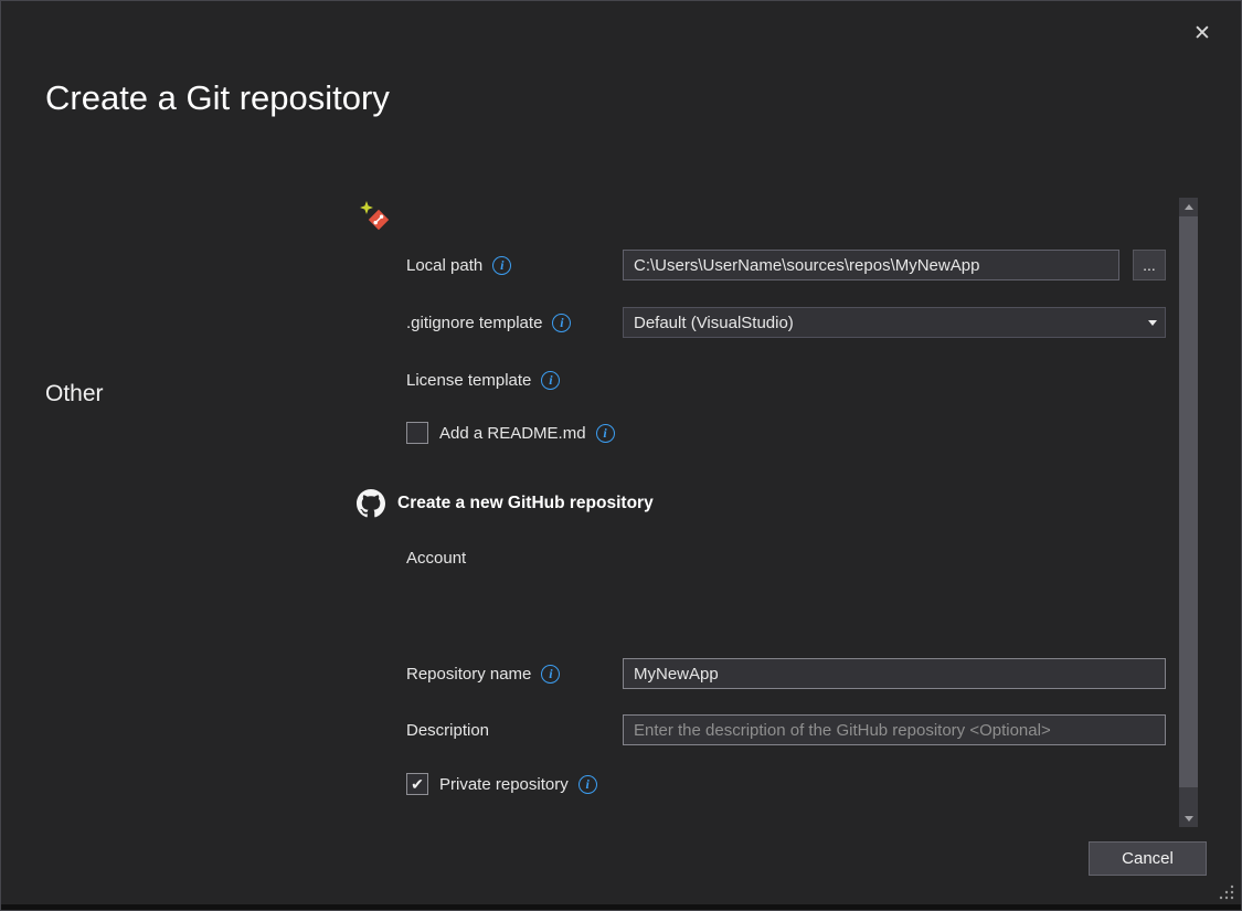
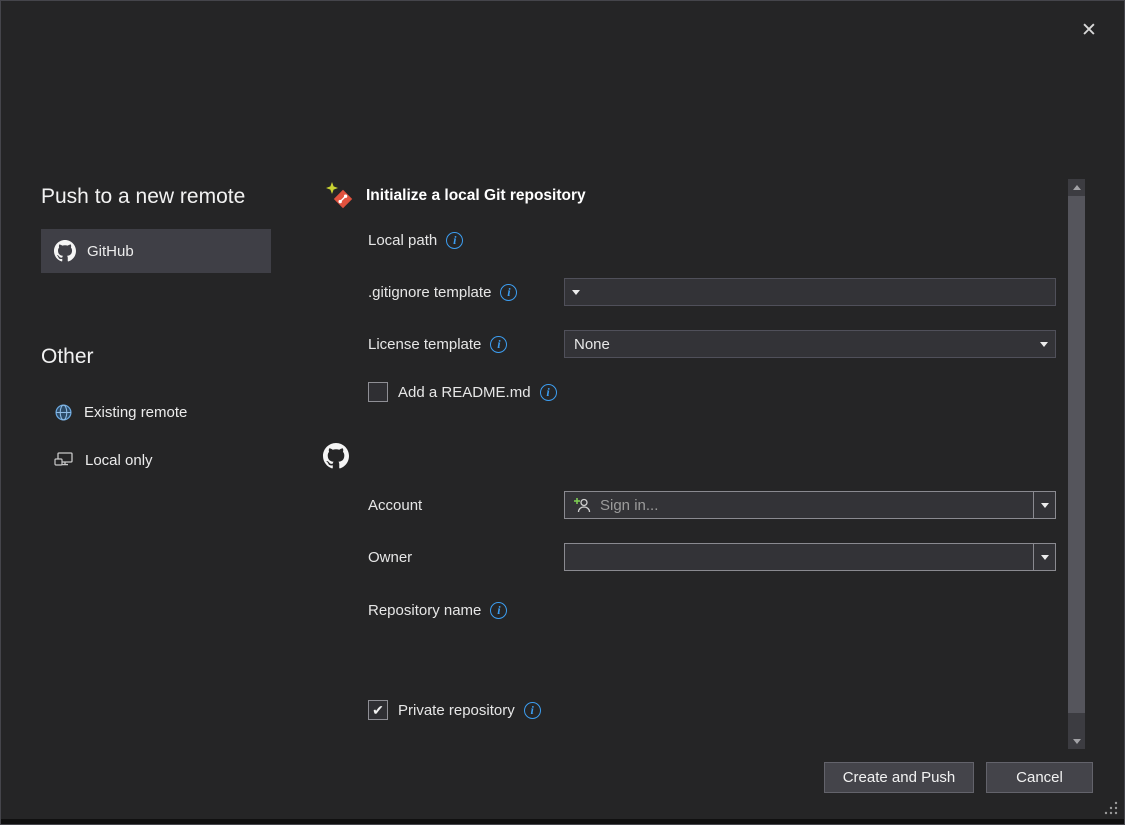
- Create a Git repository
  ✕
+ Push to a new remote
+ GitHub
  Other
+ Existing remote
+ Local only
+ Initialize a local Git repository
  Local path
  i
- C:\Users\UserName\sources\repos\MyNewApp
- ...
  .gitignore template
  i
- Default (VisualStudio)
  License template
  i
+ None
  Add a README.md
  i
- Create a new GitHub repository
  Account
+ Sign in...
+ Owner
  Repository name
  i
- MyNewApp
- Description
- Enter the description of the GitHub repository <Optional>
  ✔
  Private repository
  i
+ Create and Push
  Cancel
